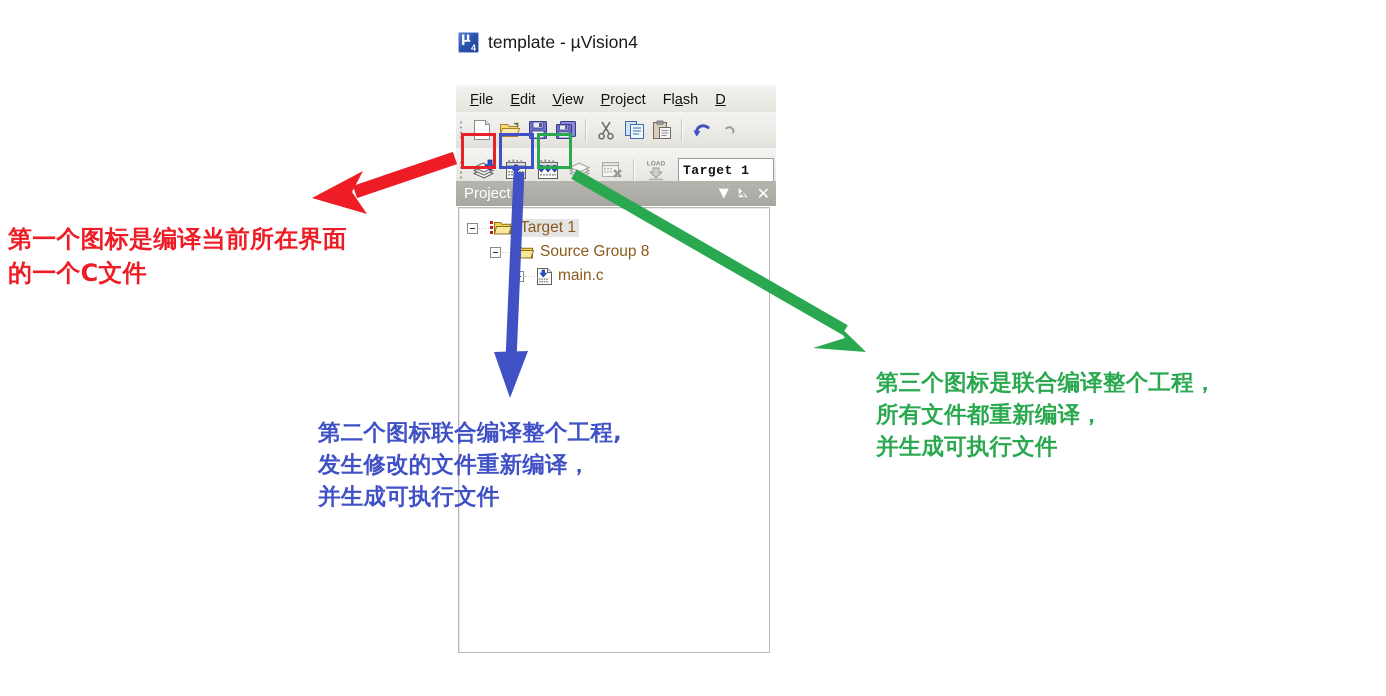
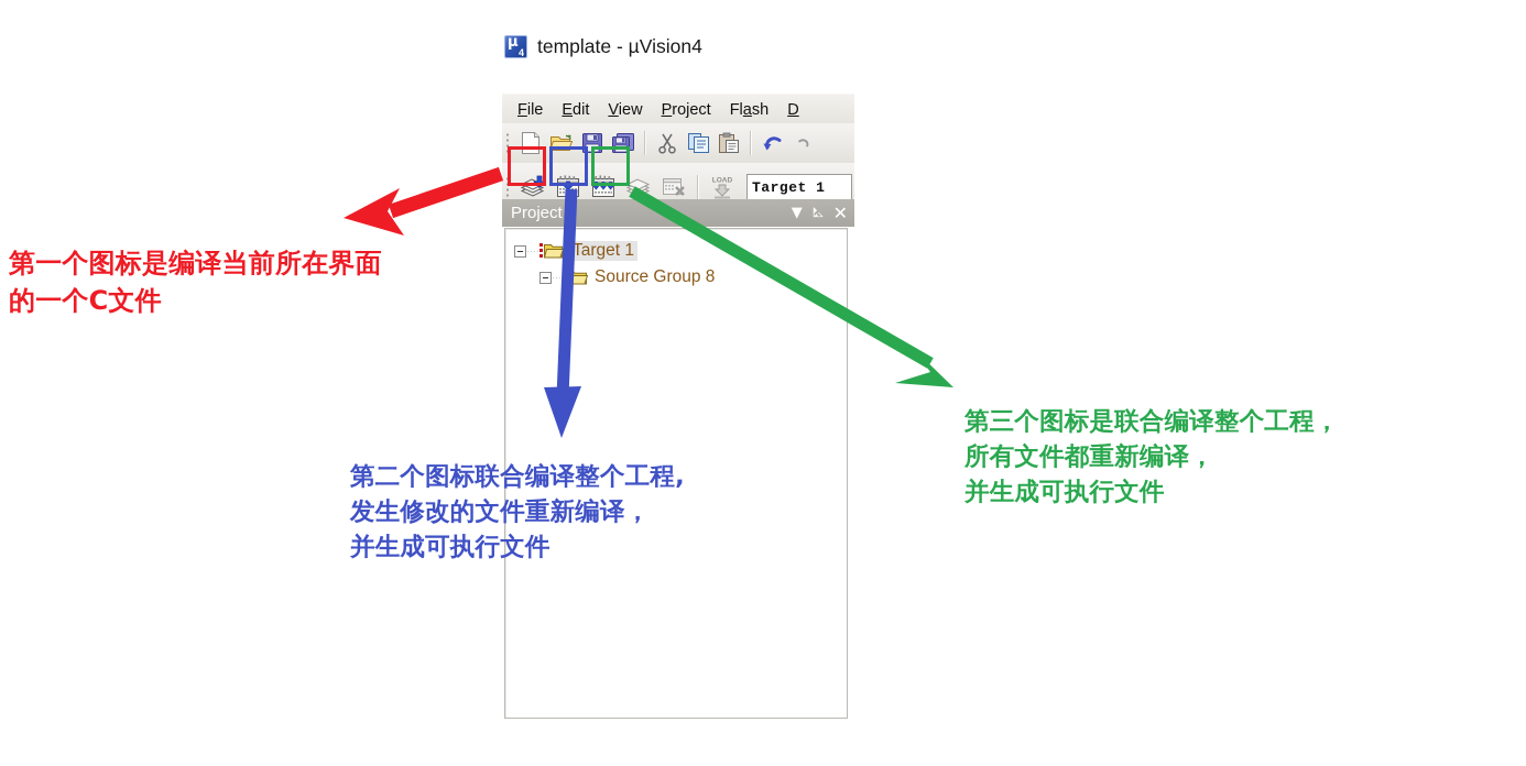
  template - µVision4
  File
  Edit
  View
  Project
  Flash
  D
  Target 1
  Project
  ▼
  ⛡
  ✕
  Target 1
  Source Group 8
- main.c
  第一个图标是编译当前所在界面
  的一个C文件
  第二个图标联合编译整个工程,
  发生修改的文件重新编译，
  并生成可执行文件
  第三个图标是联合编译整个工程，
  所有文件都重新编译，
  并生成可执行文件
